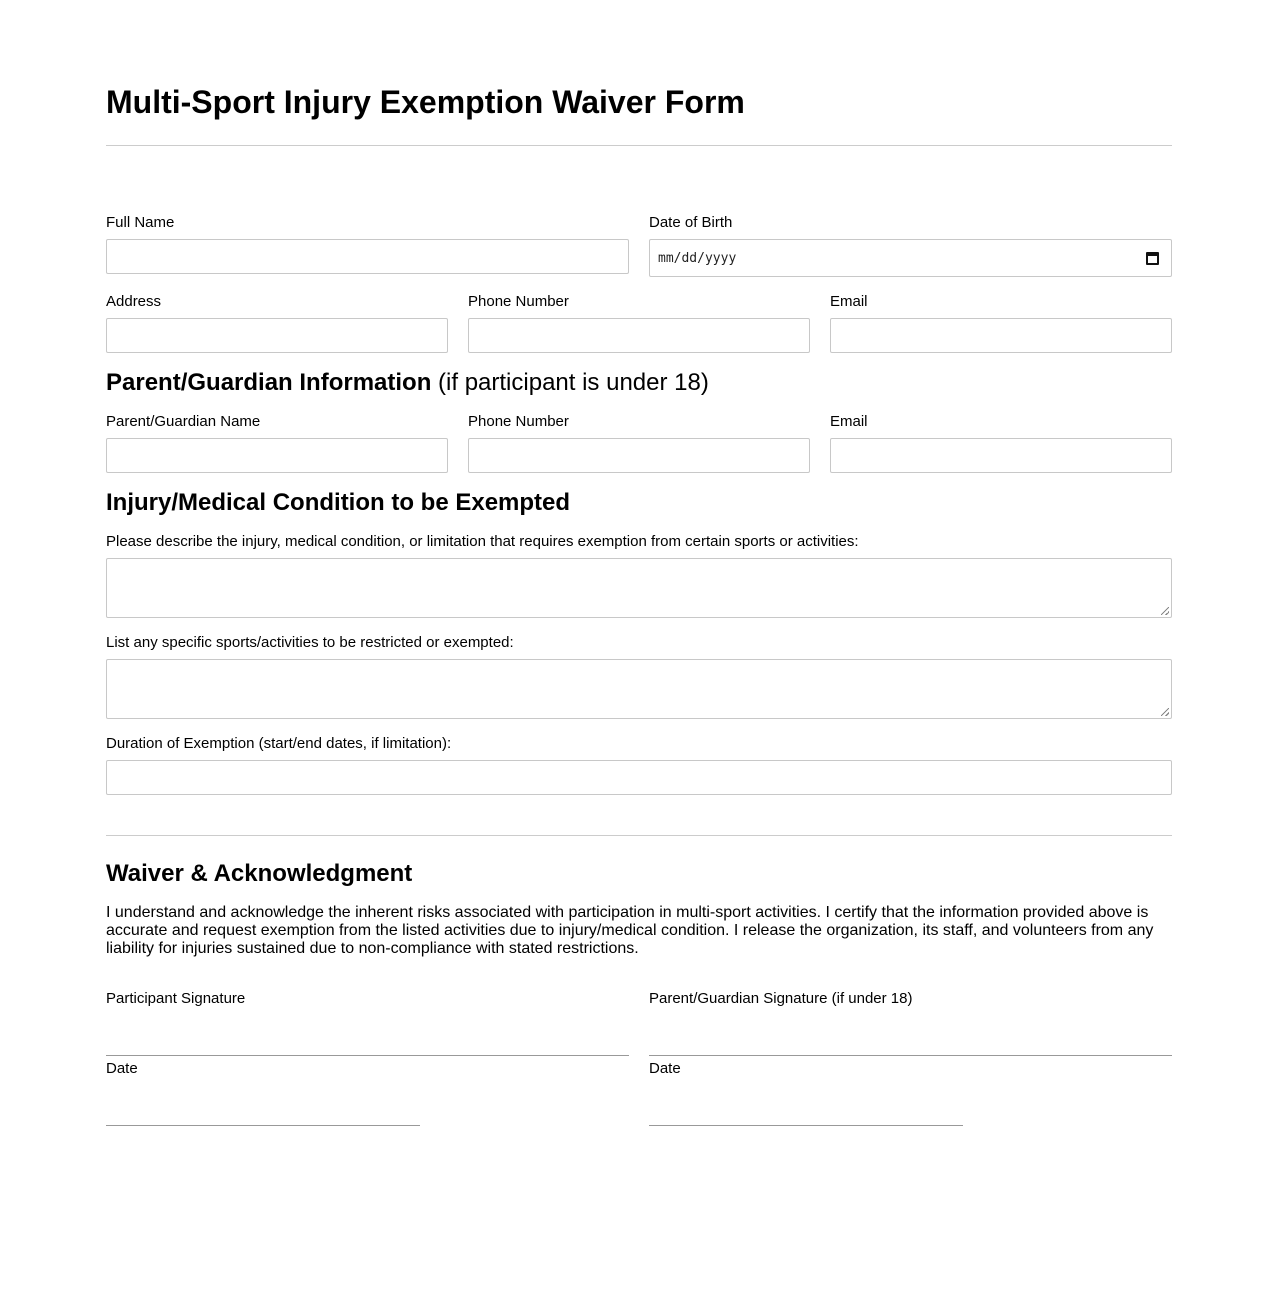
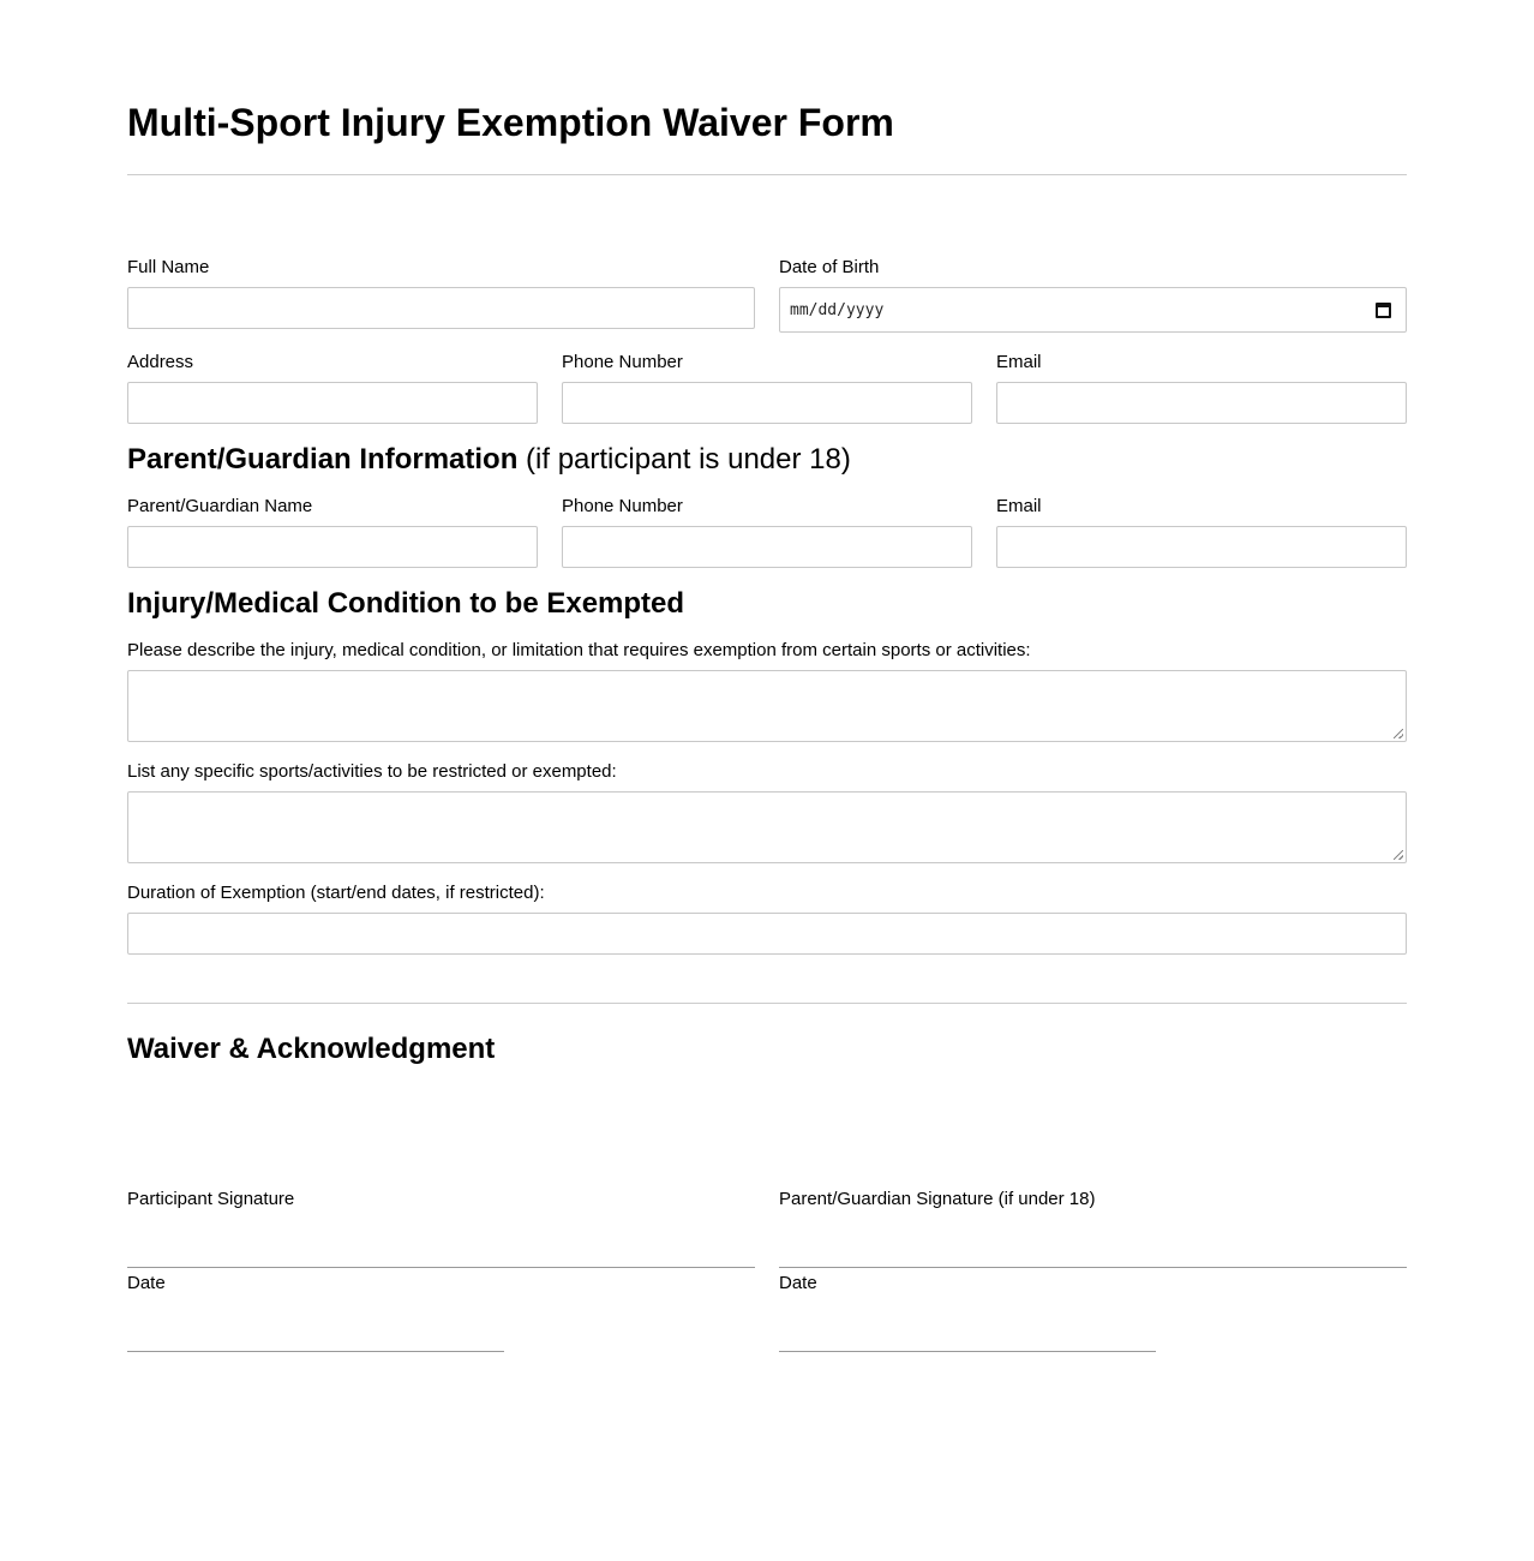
  Multi-Sport Injury Exemption Waiver Form
  Full Name
  Date of Birth
  mm/dd/yyyy
  Address
  Phone Number
  Email
  Parent/Guardian Information (if participant is under 18)
  Parent/Guardian Name
  Phone Number
  Email
  Injury/Medical Condition to be Exempted
  Please describe the injury, medical condition, or limitation that requires exemption from certain sports or activities:
  List any specific sports/activities to be restricted or exempted:
- Duration of Exemption (start/end dates, if limitation):
+ Duration of Exemption (start/end dates, if restricted):
  Waiver & Acknowledgment
- I understand and acknowledge the inherent risks associated with participation in multi-sport activities. I certify that the information provided above is accurate and request exemption from the listed activities due to injury/medical condition. I release the organization, its staff, and volunteers from any liability for injuries sustained due to non-compliance with stated restrictions.
  Participant Signature
  Parent/Guardian Signature (if under 18)
  Date
  Date
